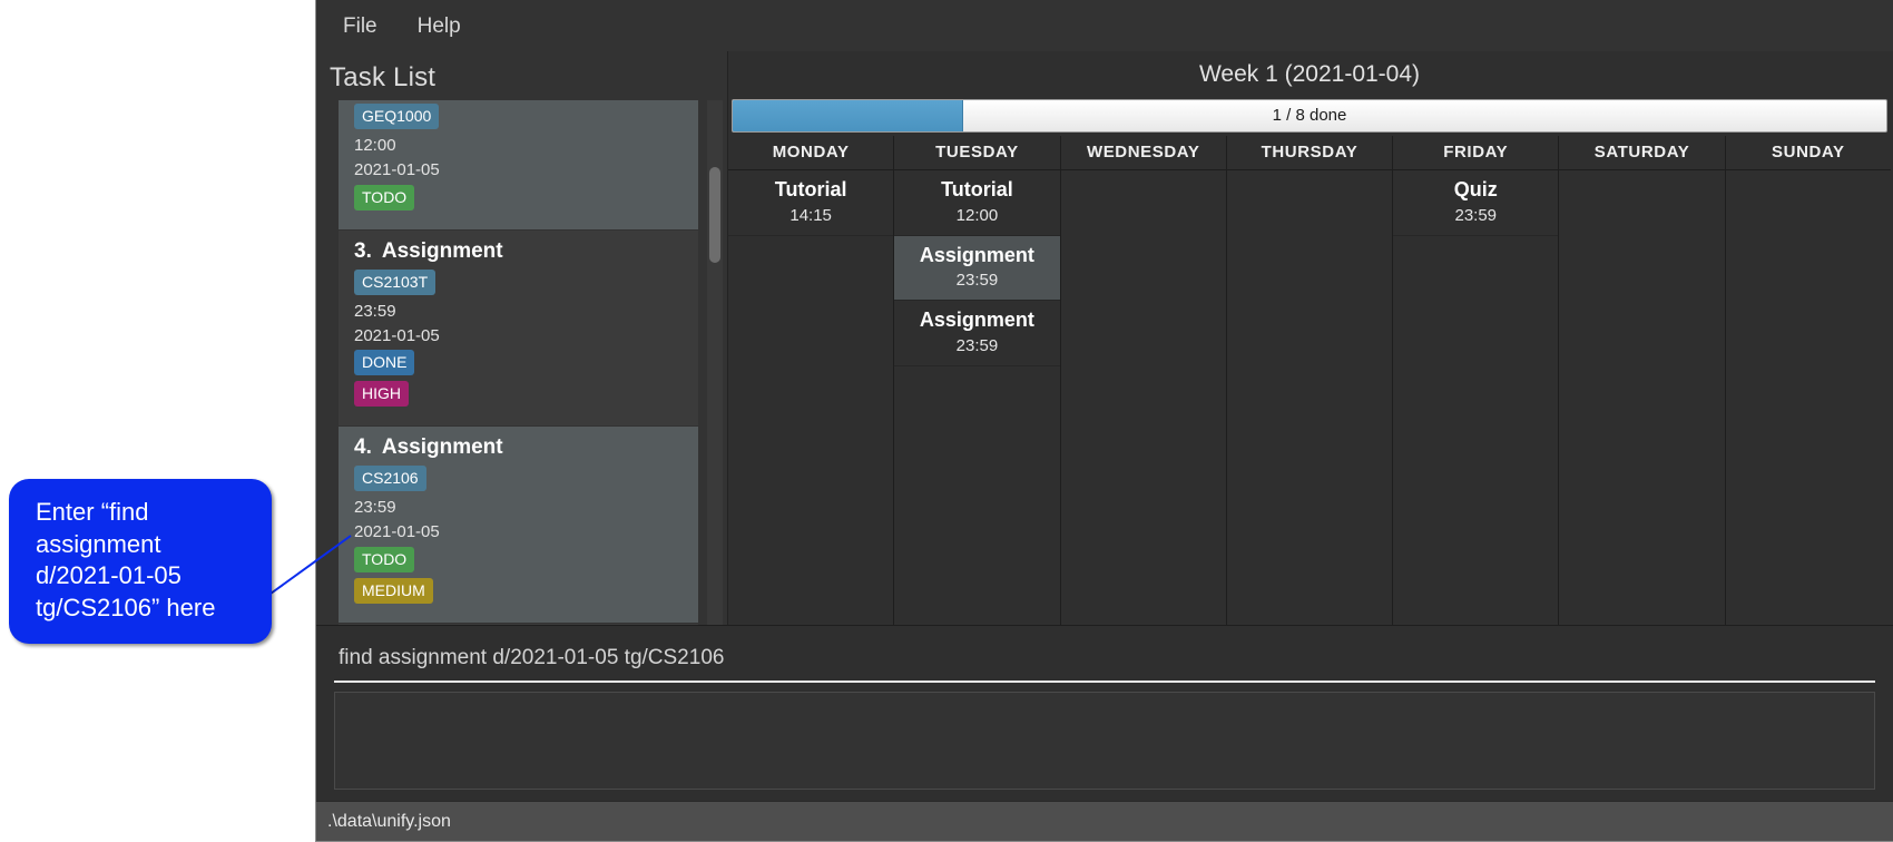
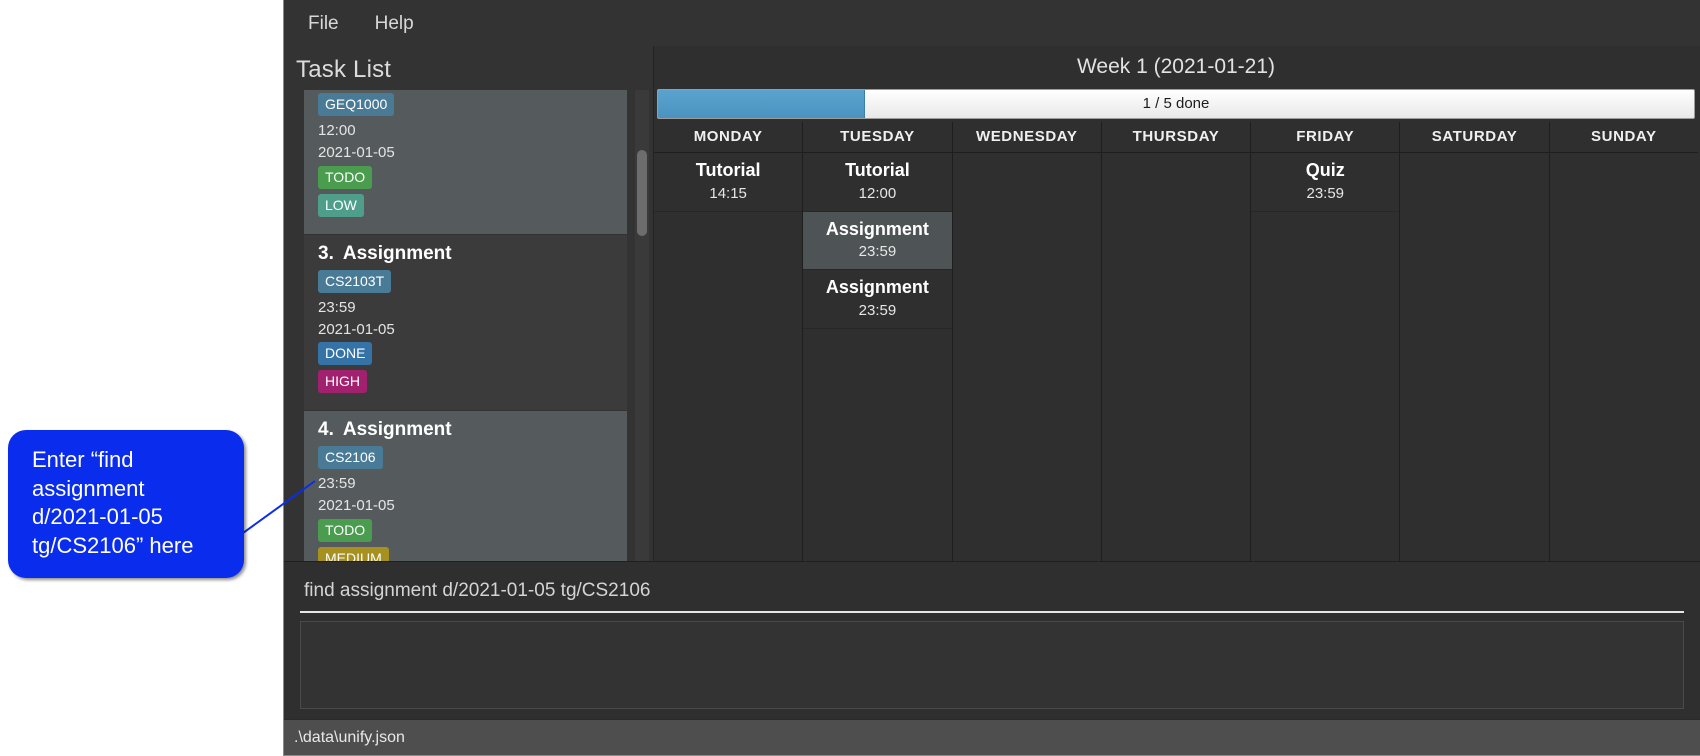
  File
  Help
  Task List
  GEQ1000
  12:00
  2021-01-05
  TODO
+ LOW
  3. Assignment
  CS2103T
  23:59
  2021-01-05
  DONE
  HIGH
  4. Assignment
  CS2106
  23:59
  2021-01-05
  TODO
  MEDIUM
- Week 1 (2021-01-04)
+ Week 1 (2021-01-21)
- 1 / 8 done
+ 1 / 5 done
  MONDAY
  TUESDAY
  WEDNESDAY
  THURSDAY
  FRIDAY
  SATURDAY
  SUNDAY
  Tutorial
  14:15
  Tutorial
  12:00
  Assignment
  23:59
  Assignment
  23:59
  Quiz
  23:59
  find assignment d/2021-01-05 tg/CS2106
  .\data\unify.json
  Enter “find
  assignment
  d/2021-01-05
  tg/CS2106” here
